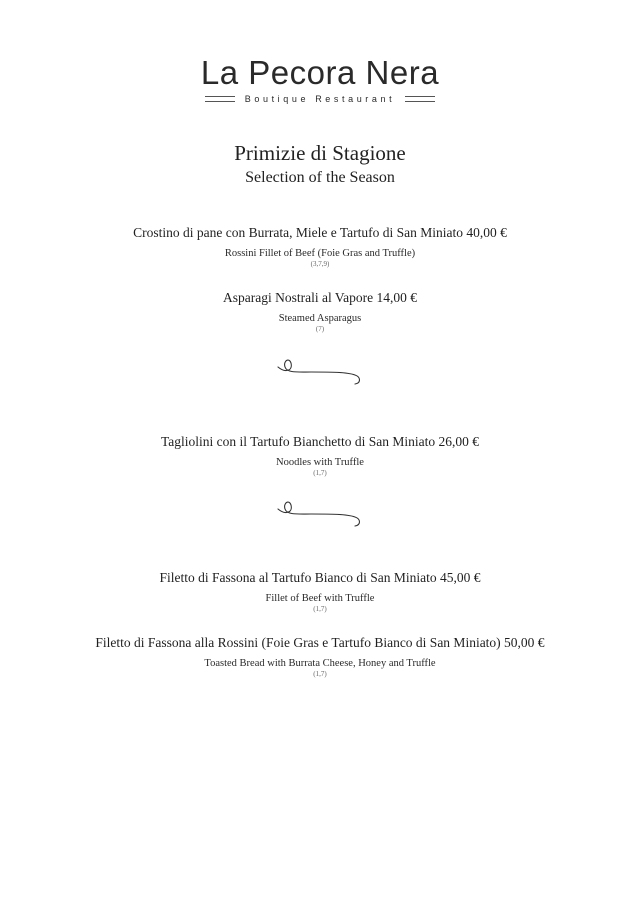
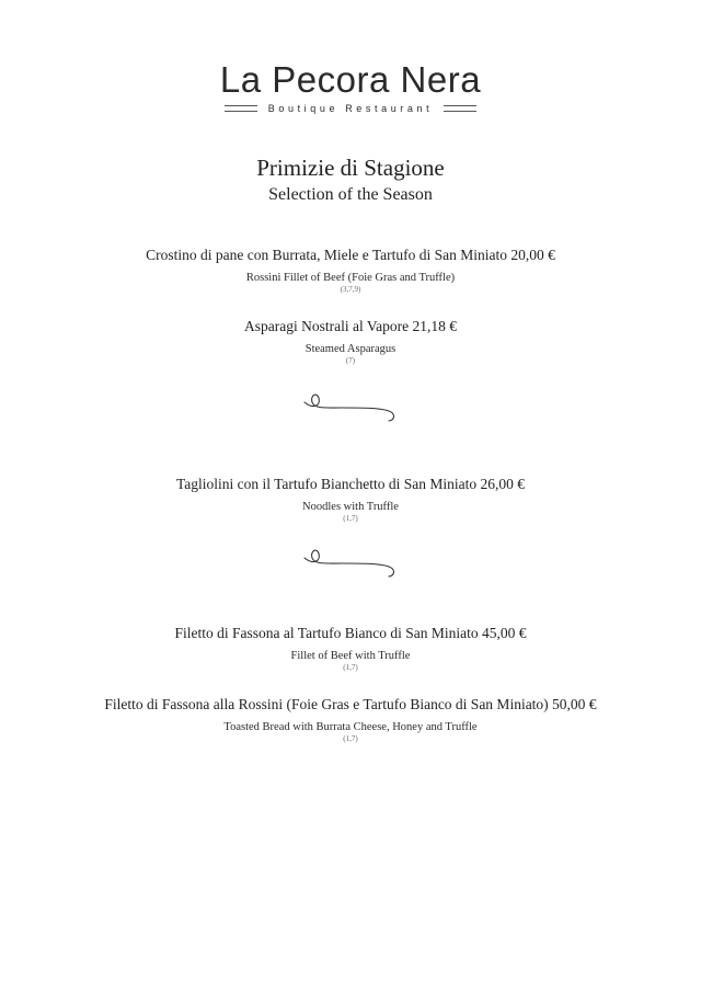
  La Pecora Nera
  Boutique Restaurant
  Primizie di Stagione
  Selection of the Season
- Crostino di pane con Burrata, Miele e Tartufo di San Miniato 40,00 €
+ Crostino di pane con Burrata, Miele e Tartufo di San Miniato 20,00 €
  Rossini Fillet of Beef (Foie Gras and Truffle)
  (3,7,9)
- Asparagi Nostrali al Vapore 14,00 €
+ Asparagi Nostrali al Vapore 21,18 €
  Steamed Asparagus
  (7)
  Tagliolini con il Tartufo Bianchetto di San Miniato 26,00 €
  Noodles with Truffle
  (1,7)
  Filetto di Fassona al Tartufo Bianco di San Miniato 45,00 €
  Fillet of Beef with Truffle
  (1,7)
  Filetto di Fassona alla Rossini (Foie Gras e Tartufo Bianco di San Miniato) 50,00 €
  Toasted Bread with Burrata Cheese, Honey and Truffle
  (1,7)
